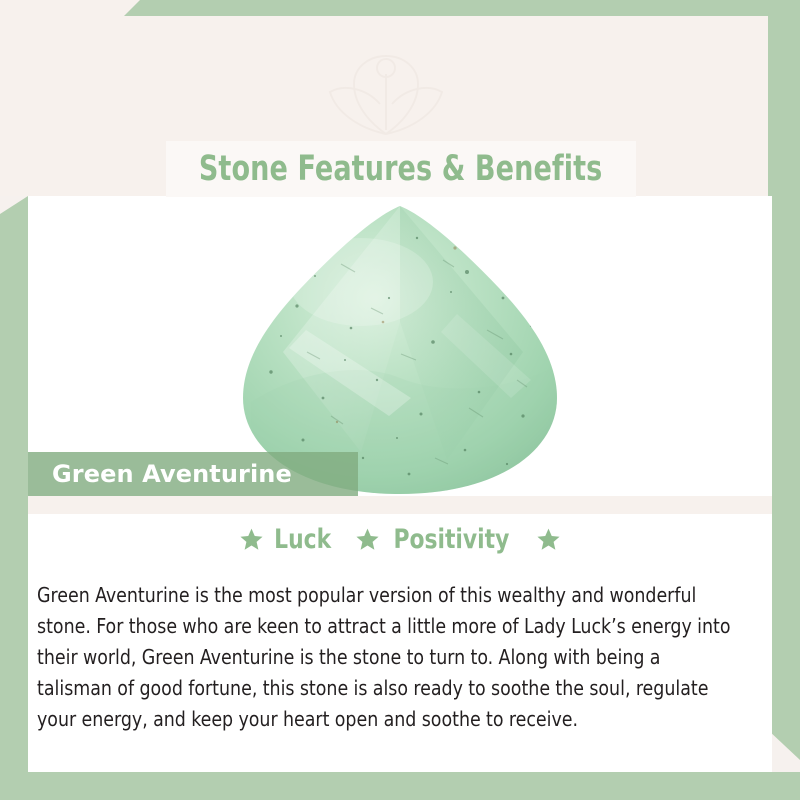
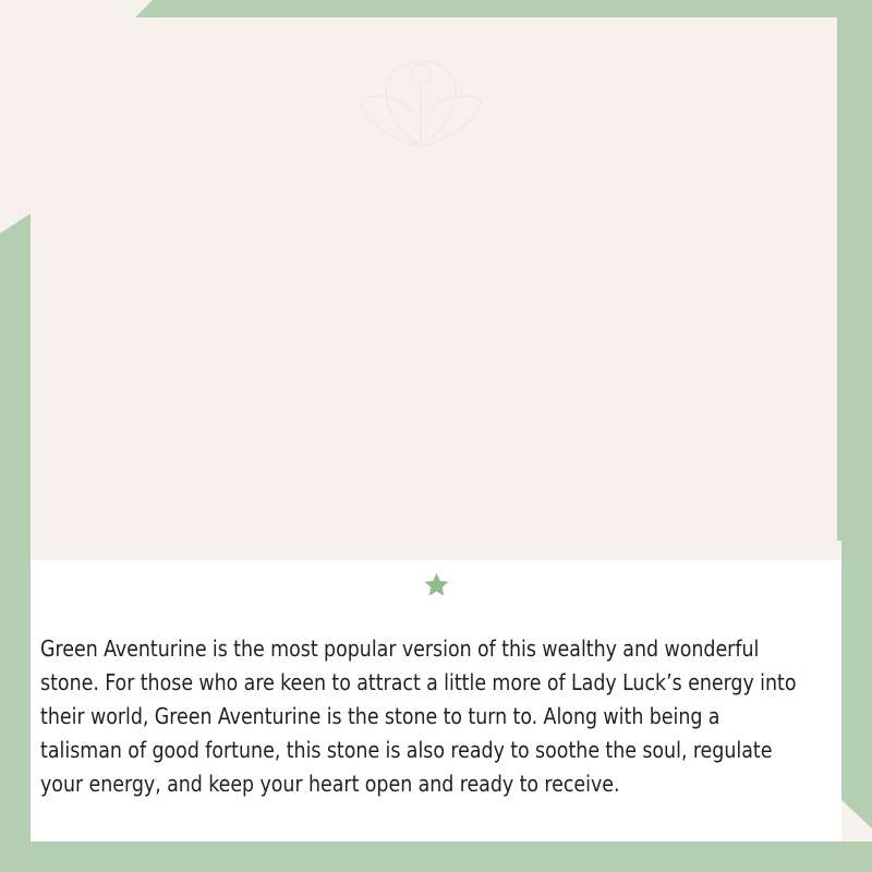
- Stone Features & Benefits
- Green Aventurine
- Luck
- Positivity
- Green Aventurine is the most popular version of this wealthy and wonderful stone. For those who are keen to attract a little more of Lady Luck’s energy into their world, Green Aventurine is the stone to turn to. Along with being a talisman of good fortune, this stone is also ready to soothe the soul, regulate your energy, and keep your heart open and soothe to receive.
+ Green Aventurine is the most popular version of this wealthy and wonderful stone. For those who are keen to attract a little more of Lady Luck’s energy into their world, Green Aventurine is the stone to turn to. Along with being a talisman of good fortune, this stone is also ready to soothe the soul, regulate your energy, and keep your heart open and ready to receive.
